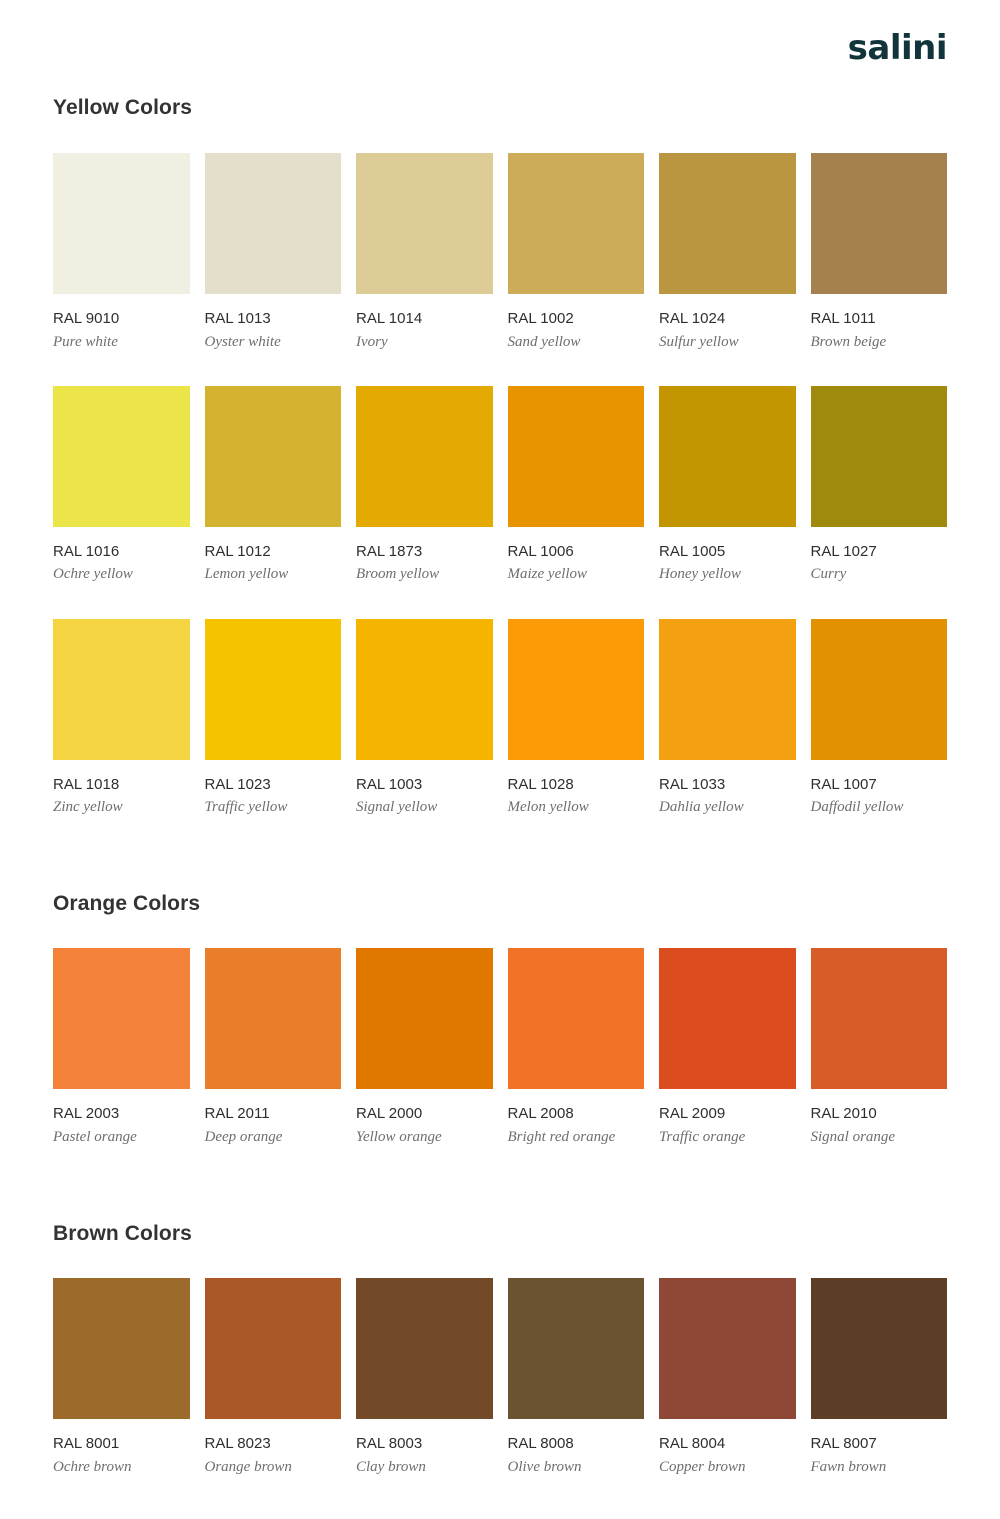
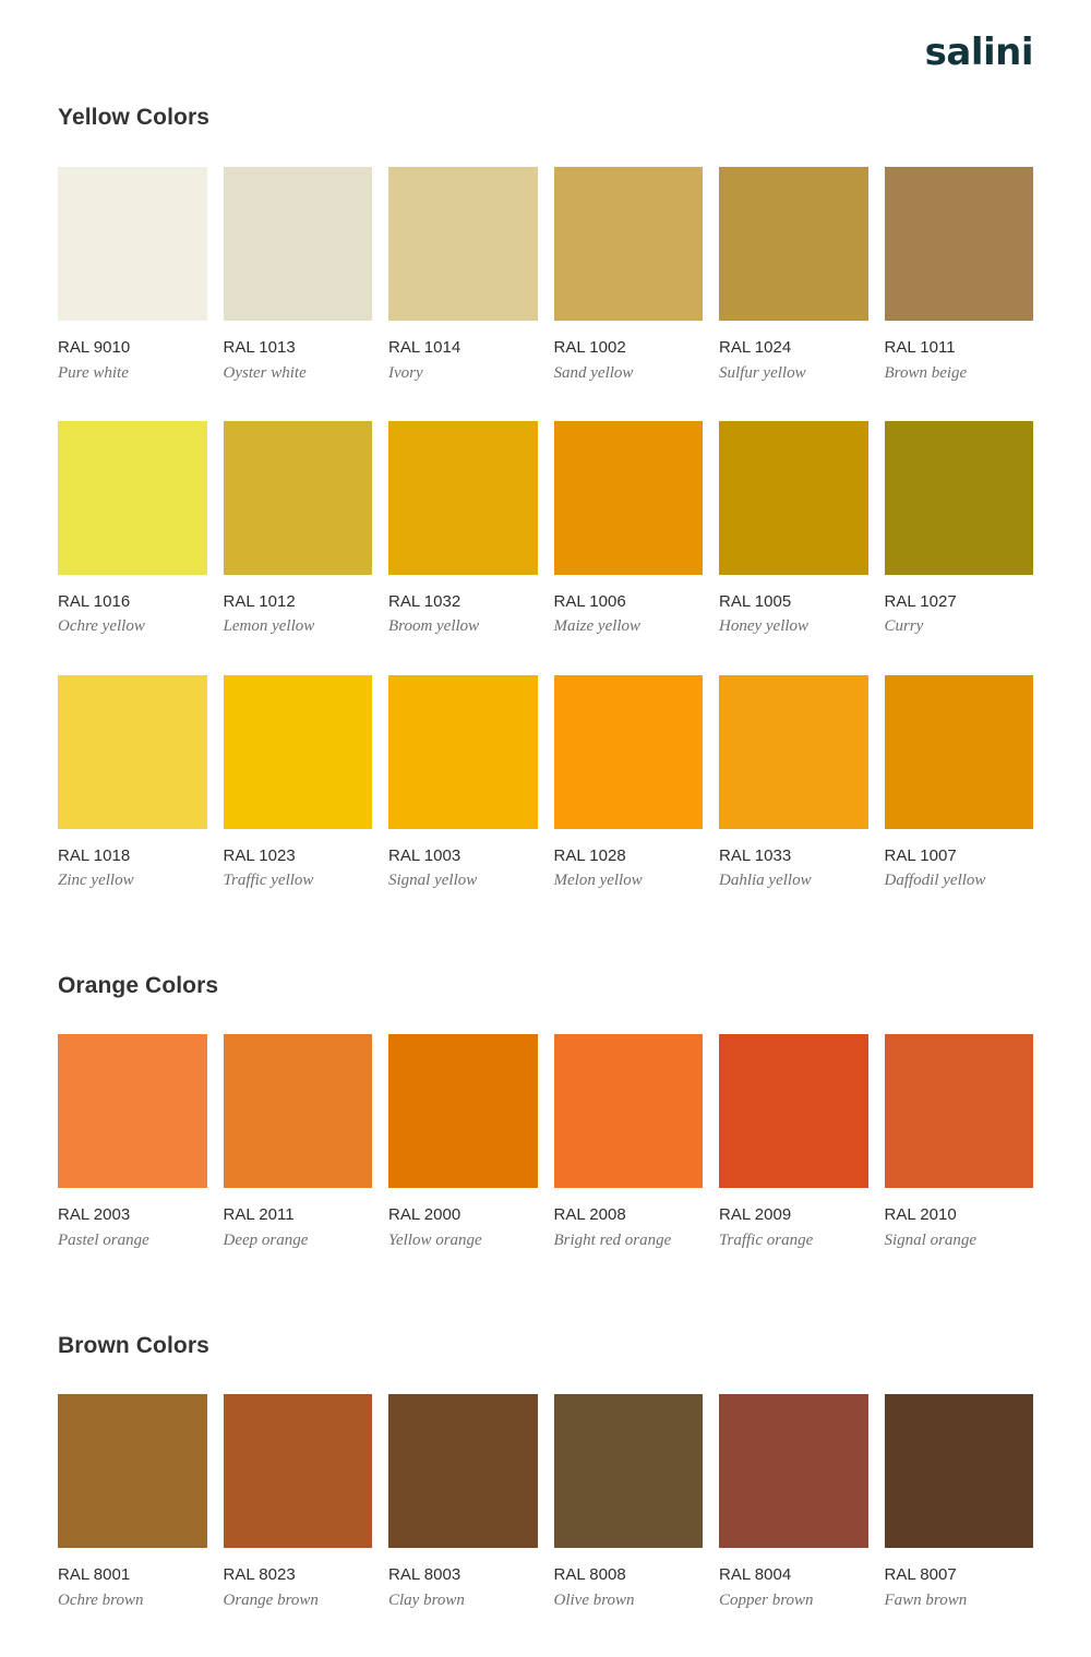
  salini
  Yellow Colors
  RAL 9010
  Pure white
  RAL 1013
  Oyster white
  RAL 1014
  Ivory
  RAL 1002
  Sand yellow
  RAL 1024
  Sulfur yellow
  RAL 1011
  Brown beige
  RAL 1016
  Ochre yellow
  RAL 1012
  Lemon yellow
- RAL 1873
+ RAL 1032
  Broom yellow
  RAL 1006
  Maize yellow
  RAL 1005
  Honey yellow
  RAL 1027
  Curry
  RAL 1018
  Zinc yellow
  RAL 1023
  Traffic yellow
  RAL 1003
  Signal yellow
  RAL 1028
  Melon yellow
  RAL 1033
  Dahlia yellow
  RAL 1007
  Daffodil yellow
  Orange Colors
  RAL 2003
  Pastel orange
  RAL 2011
  Deep orange
  RAL 2000
  Yellow orange
  RAL 2008
  Bright red orange
  RAL 2009
  Traffic orange
  RAL 2010
  Signal orange
  Brown Colors
  RAL 8001
  Ochre brown
  RAL 8023
  Orange brown
  RAL 8003
  Clay brown
  RAL 8008
  Olive brown
  RAL 8004
  Copper brown
  RAL 8007
  Fawn brown
